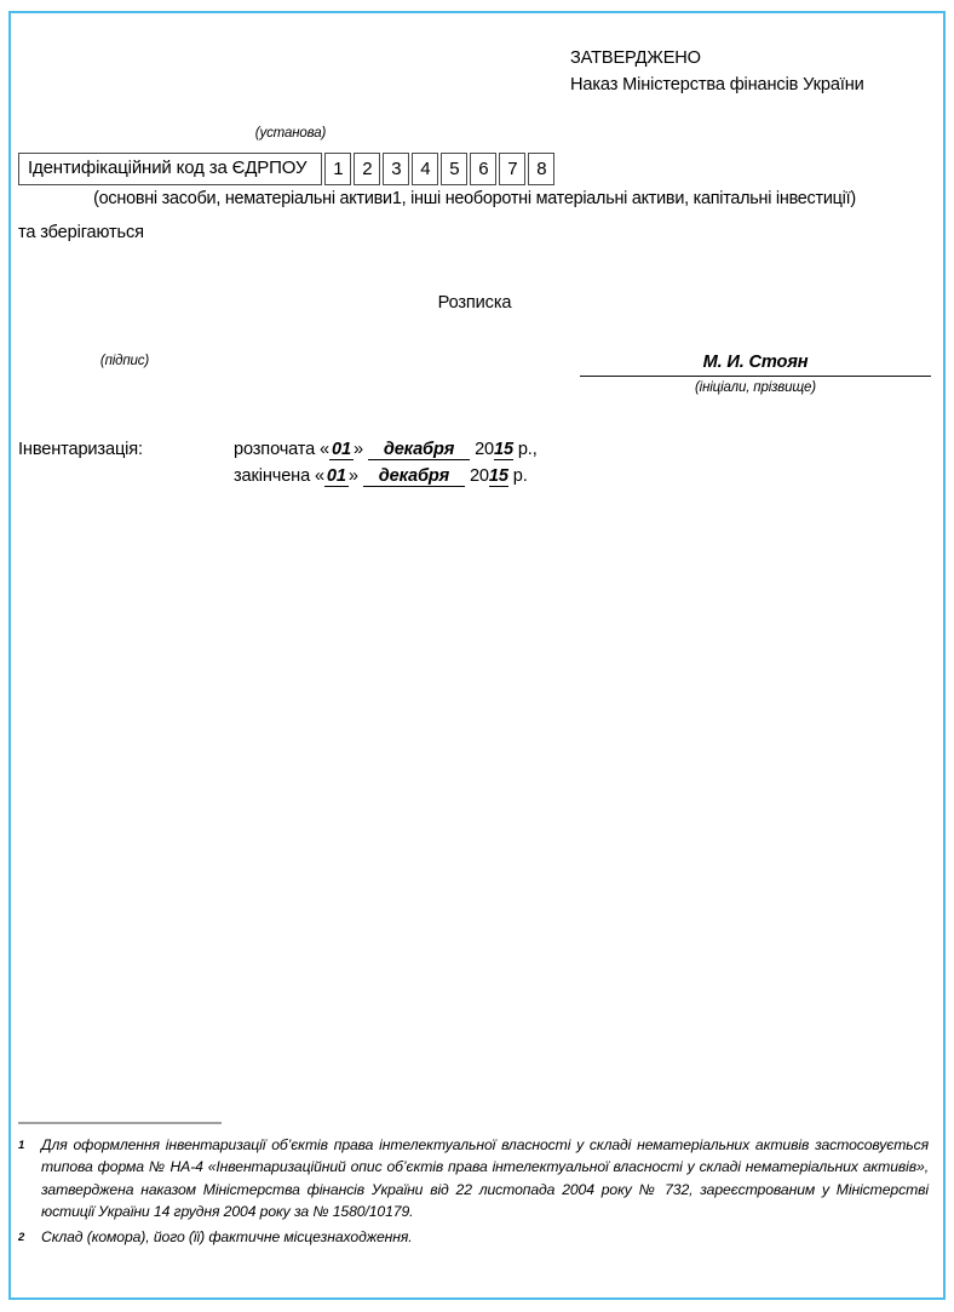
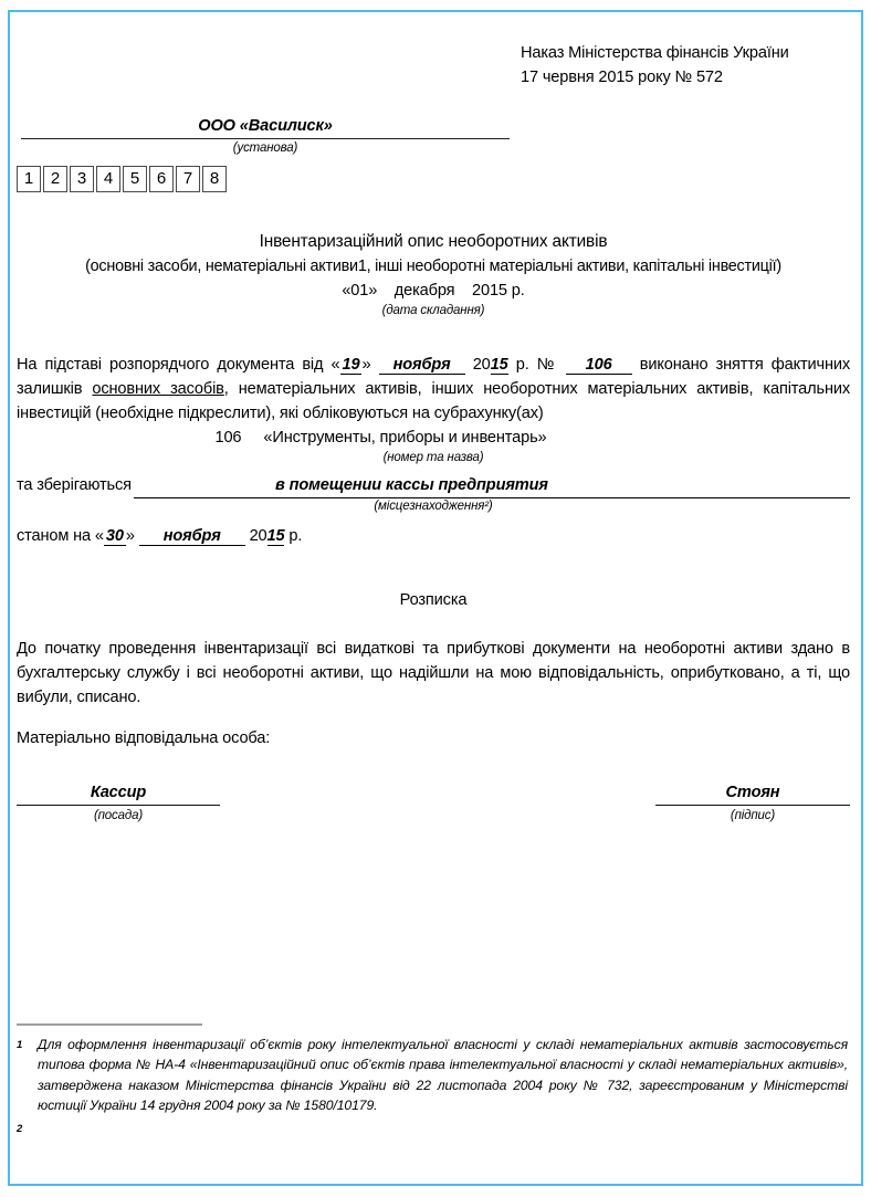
- ЗАТВЕРДЖЕНО
  Наказ Міністерства фінансів України
+ 17 червня 2015 року № 572
+ ООО «Василиск»
  (установа)
- Ідентифікаційний код за ЄДРПОУ
  1
  2
  3
  4
  5
  6
  7
  8
+ Інвентаризаційний опис необоротних активів
  (основні засоби, нематеріальні активи1, інші необоротні матеріальні активи, капітальні інвестиції)
+ «01» декабря 2015 р.
+ (дата складання)
+ На підставі розпорядчого документа від « 19 » ноября 2015 р. № 106 виконано зняття фактичних залишків основних засобів, нематеріальних активів, інших необоротних матеріальних активів, капітальних інвестицій (необхідне підкреслити), які обліковуються на субрахунку(ах)
+ 106 «Инструменты, приборы и инвентарь»
+ (номер та назва)
  та зберігаються
+ в помещении кассы предприятия
+ (місцезнаходження²)
+ станом на « 30 » ноября 2015 р.
  Розписка
+ До початку проведення інвентаризації всі видаткові та прибуткові документи на необоротні активи здано в бухгалтерську службу і всі необоротні активи, що надійшли на мою відповідальність, оприбутковано, а ті, що вибули, списано.
+ Матеріально відповідальна особа:
+ Кассир
+ (посада)
+ Стоян
  (підпис)
- М. И. Стоян
- (ініціали, прізвище)
- Інвентаризація:
- розпочата « 01 » декабря 2015 р.,
- закінчена « 01 » декабря 2015 р.
  1
- Для оформлення інвентаризації об’єктів права інтелектуальної власності у складі нематеріальних активів застосовується типова форма № НА-4 «Інвентаризаційний опис об’єктів права інтелектуальної власності у складі нематеріальних активів», затверджена наказом Міністерства фінансів України від 22 листопада 2004 року № 732, зареєстрованим у Міністерстві юстиції України 14 грудня 2004 року за № 1580/10179.
+ Для оформлення інвентаризації об’єктів року інтелектуальної власності у складі нематеріальних активів застосовується типова форма № НА-4 «Інвентаризаційний опис об’єктів права інтелектуальної власності у складі нематеріальних активів», затверджена наказом Міністерства фінансів України від 22 листопада 2004 року № 732, зареєстрованим у Міністерстві юстиції України 14 грудня 2004 року за № 1580/10179.
  2
- Склад (комора), його (її) фактичне місцезнаходження.
